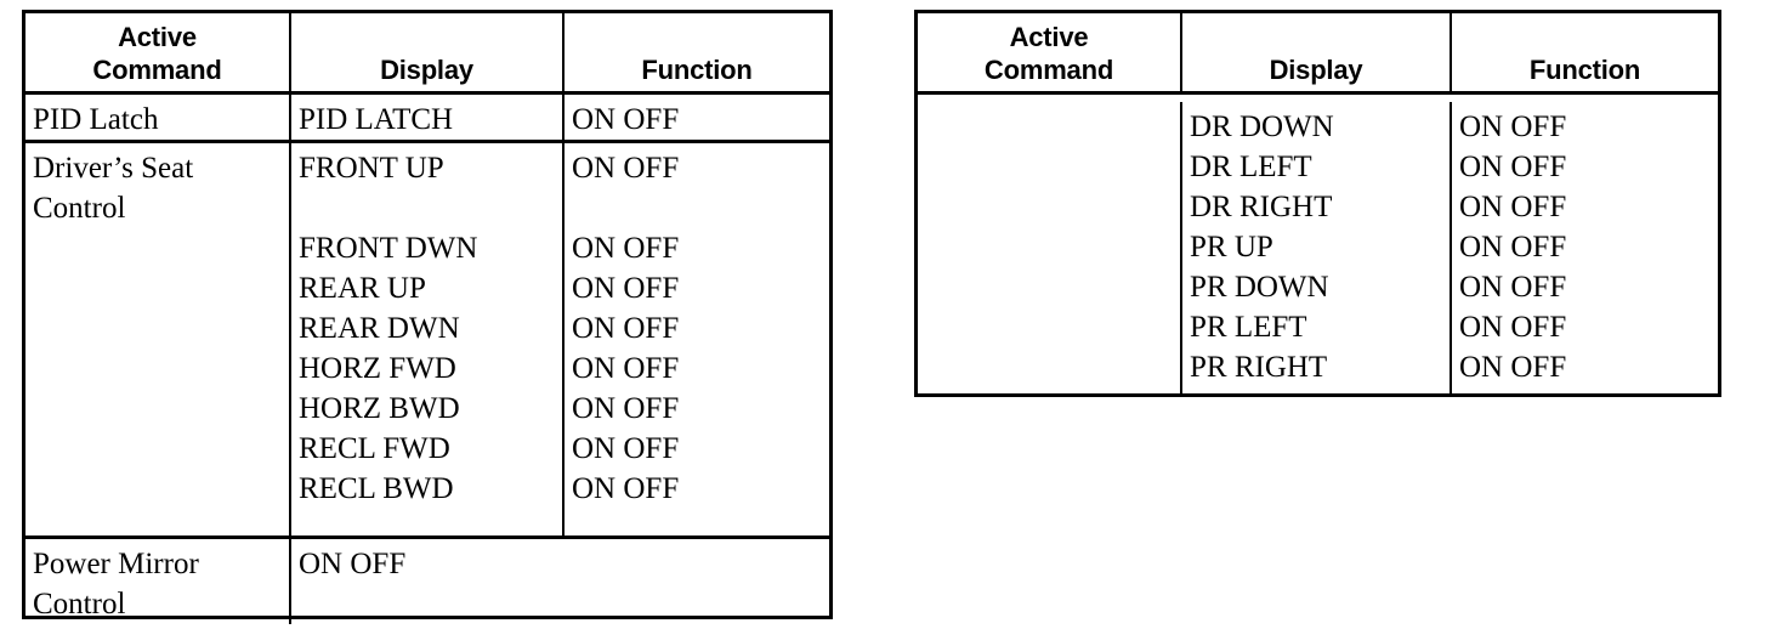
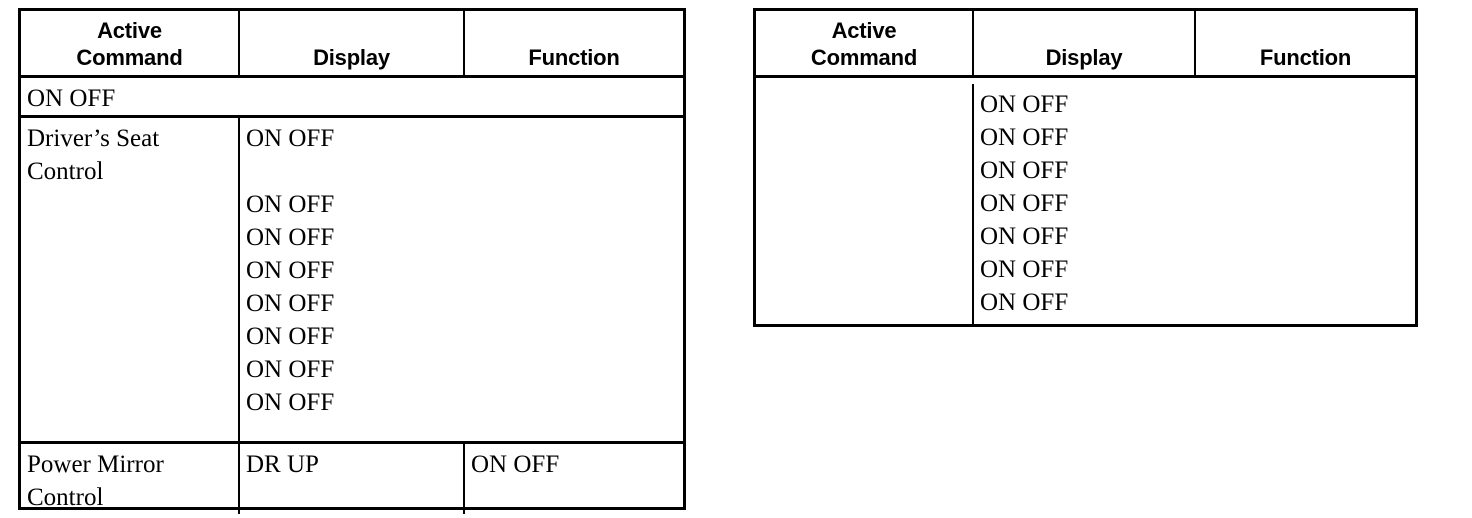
  Active
  Command
  Display
  Function
- PID Latch
- PID LATCH
  ON OFF
  Driver’s Seat
  Control
- FRONT UP
- FRONT DWN
- REAR UP
- REAR DWN
- HORZ FWD
- HORZ BWD
- RECL FWD
- RECL BWD
  ON OFF
  ON OFF
  ON OFF
  ON OFF
  ON OFF
  ON OFF
  ON OFF
  ON OFF
  Power Mirror
  Control
+ DR UP
  ON OFF
  Active
  Command
  Display
  Function
- DR DOWN
- DR LEFT
- DR RIGHT
- PR UP
- PR DOWN
- PR LEFT
- PR RIGHT
  ON OFF
  ON OFF
  ON OFF
  ON OFF
  ON OFF
  ON OFF
  ON OFF
